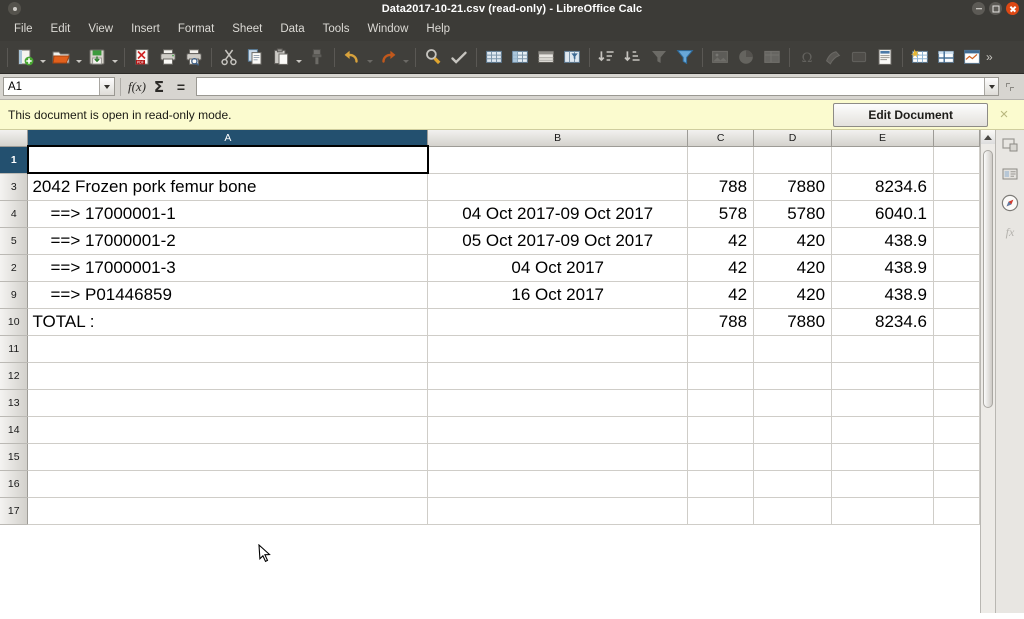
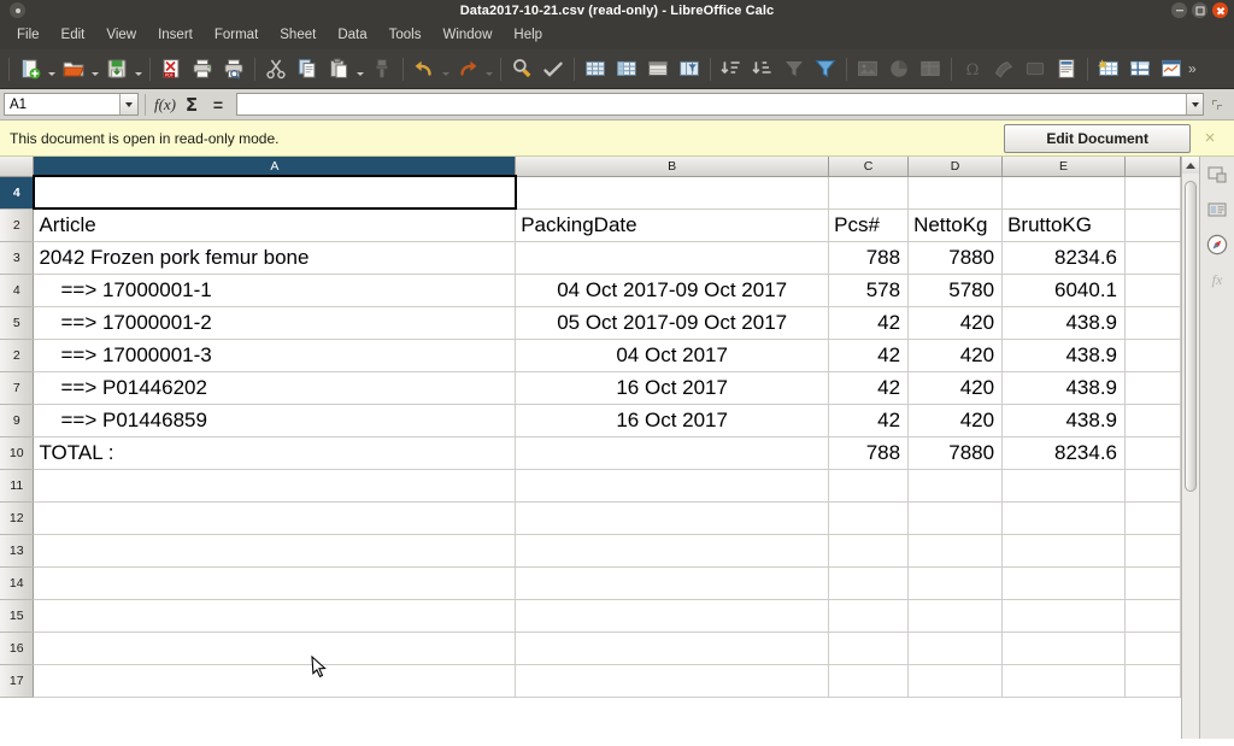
  Data2017-10-21.csv (read-only) - LibreOffice Calc
  File
  Edit
  View
  Insert
  Format
  Sheet
  Data
  Tools
  Window
  Help
  Ω
  »
  A1
  f(x)
  Σ
  =
  This document is open in read-only mode.
  Edit Document
  ×
  	A	B	C	D	E
- 1
+ 4
+ 2	Article	PackingDate	Pcs#	NettoKg	BruttoKG
  3	2042 Frozen pork femur bone		788	7880	8234.6
  4	==> 17000001-1	04 Oct 2017-09 Oct 2017	578	5780	6040.1
  5	==> 17000001-2	05 Oct 2017-09 Oct 2017	42	420	438.9
  2	==> 17000001-3	04 Oct 2017	42	420	438.9
+ 7	==> P01446202	16 Oct 2017	42	420	438.9
  9	==> P01446859	16 Oct 2017	42	420	438.9
  10	TOTAL :		788	7880	8234.6
  11
  12
  13
  14
  15
  16
  17
  fx
